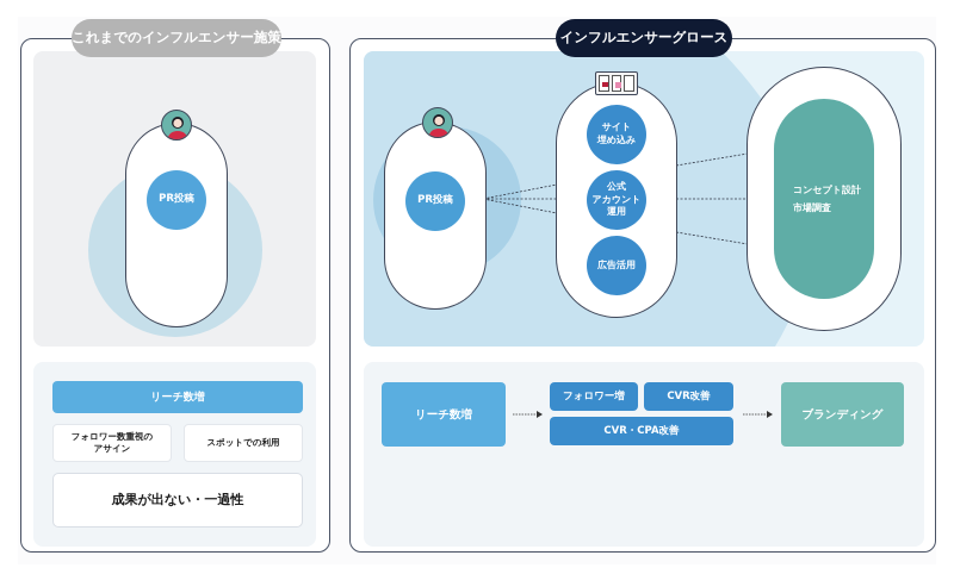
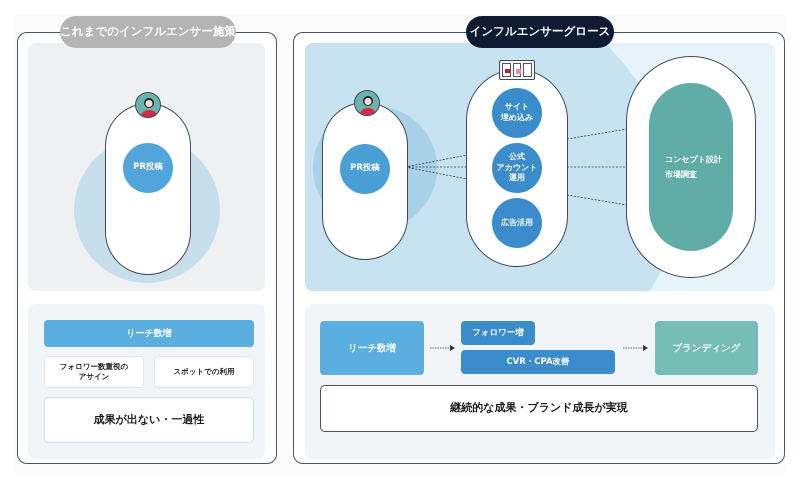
  PR投稿
  これまでのインフルエンサー施策
  リーチ数増
  フォロワー数重視の
  アサイン
  スポットでの利用
  成果が出ない・一過性
  PR投稿
  サイト
  埋め込み
  公式
  アカウント
  運用
  広告活用
  コンセプト設計
  市場調査
  インフルエンサーグロース
  リーチ数増
  フォロワー増
- CVR改善
  CVR・CPA改善
  ブランディング
+ 継続的な成果・ブランド成長が実現
